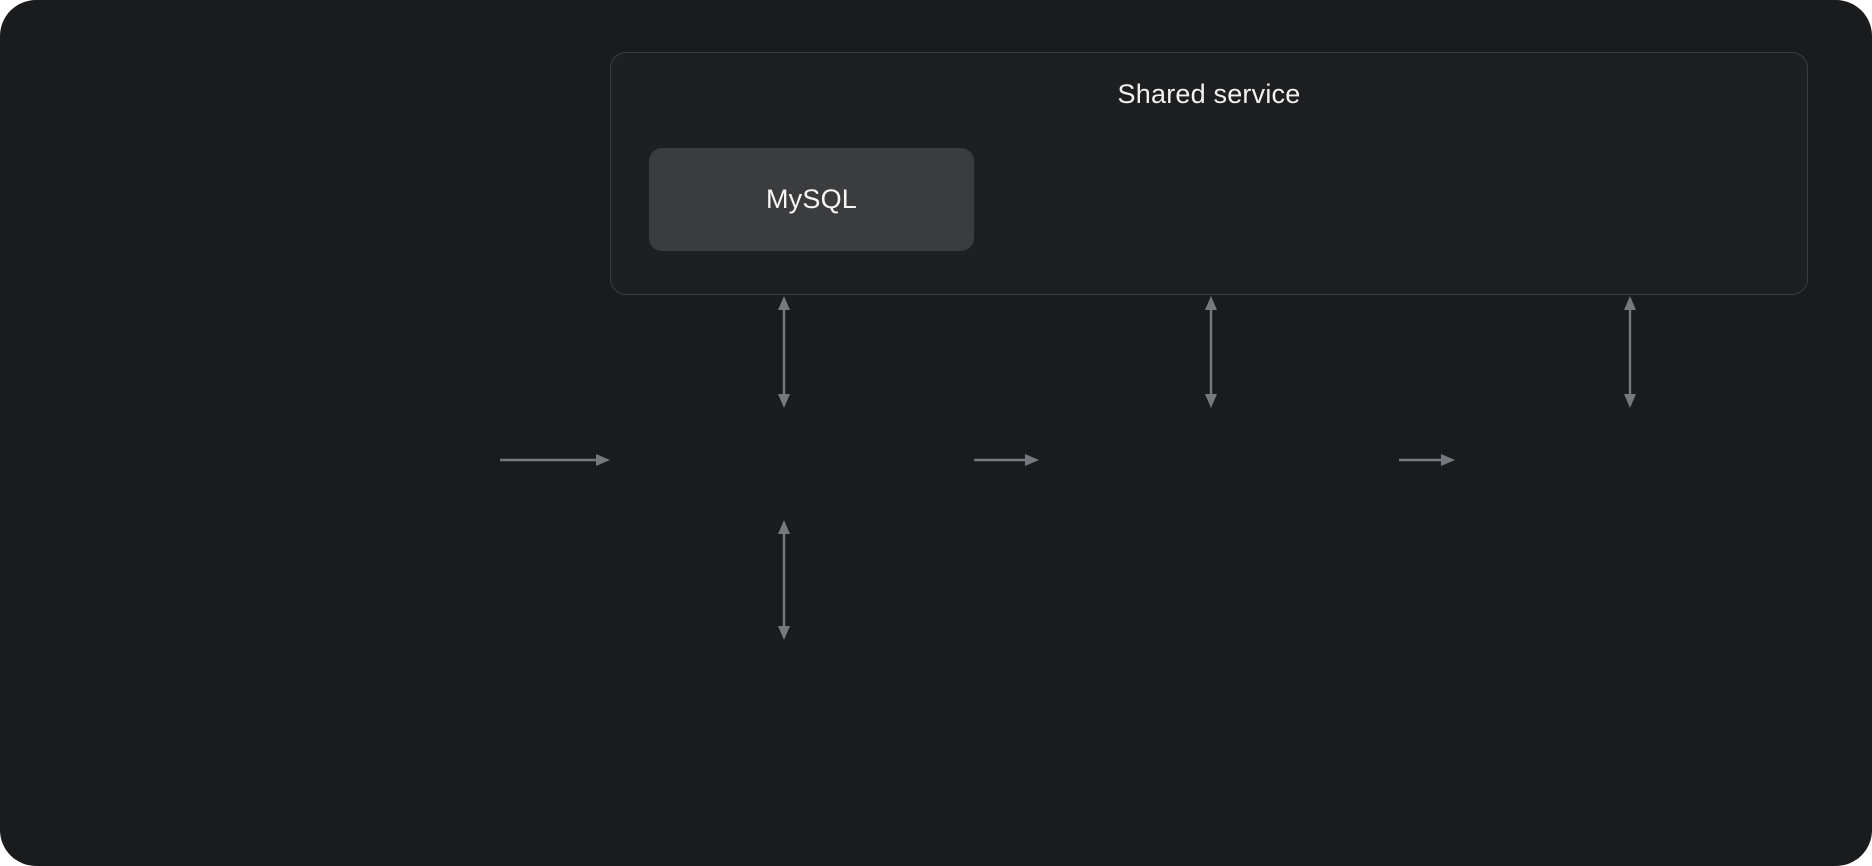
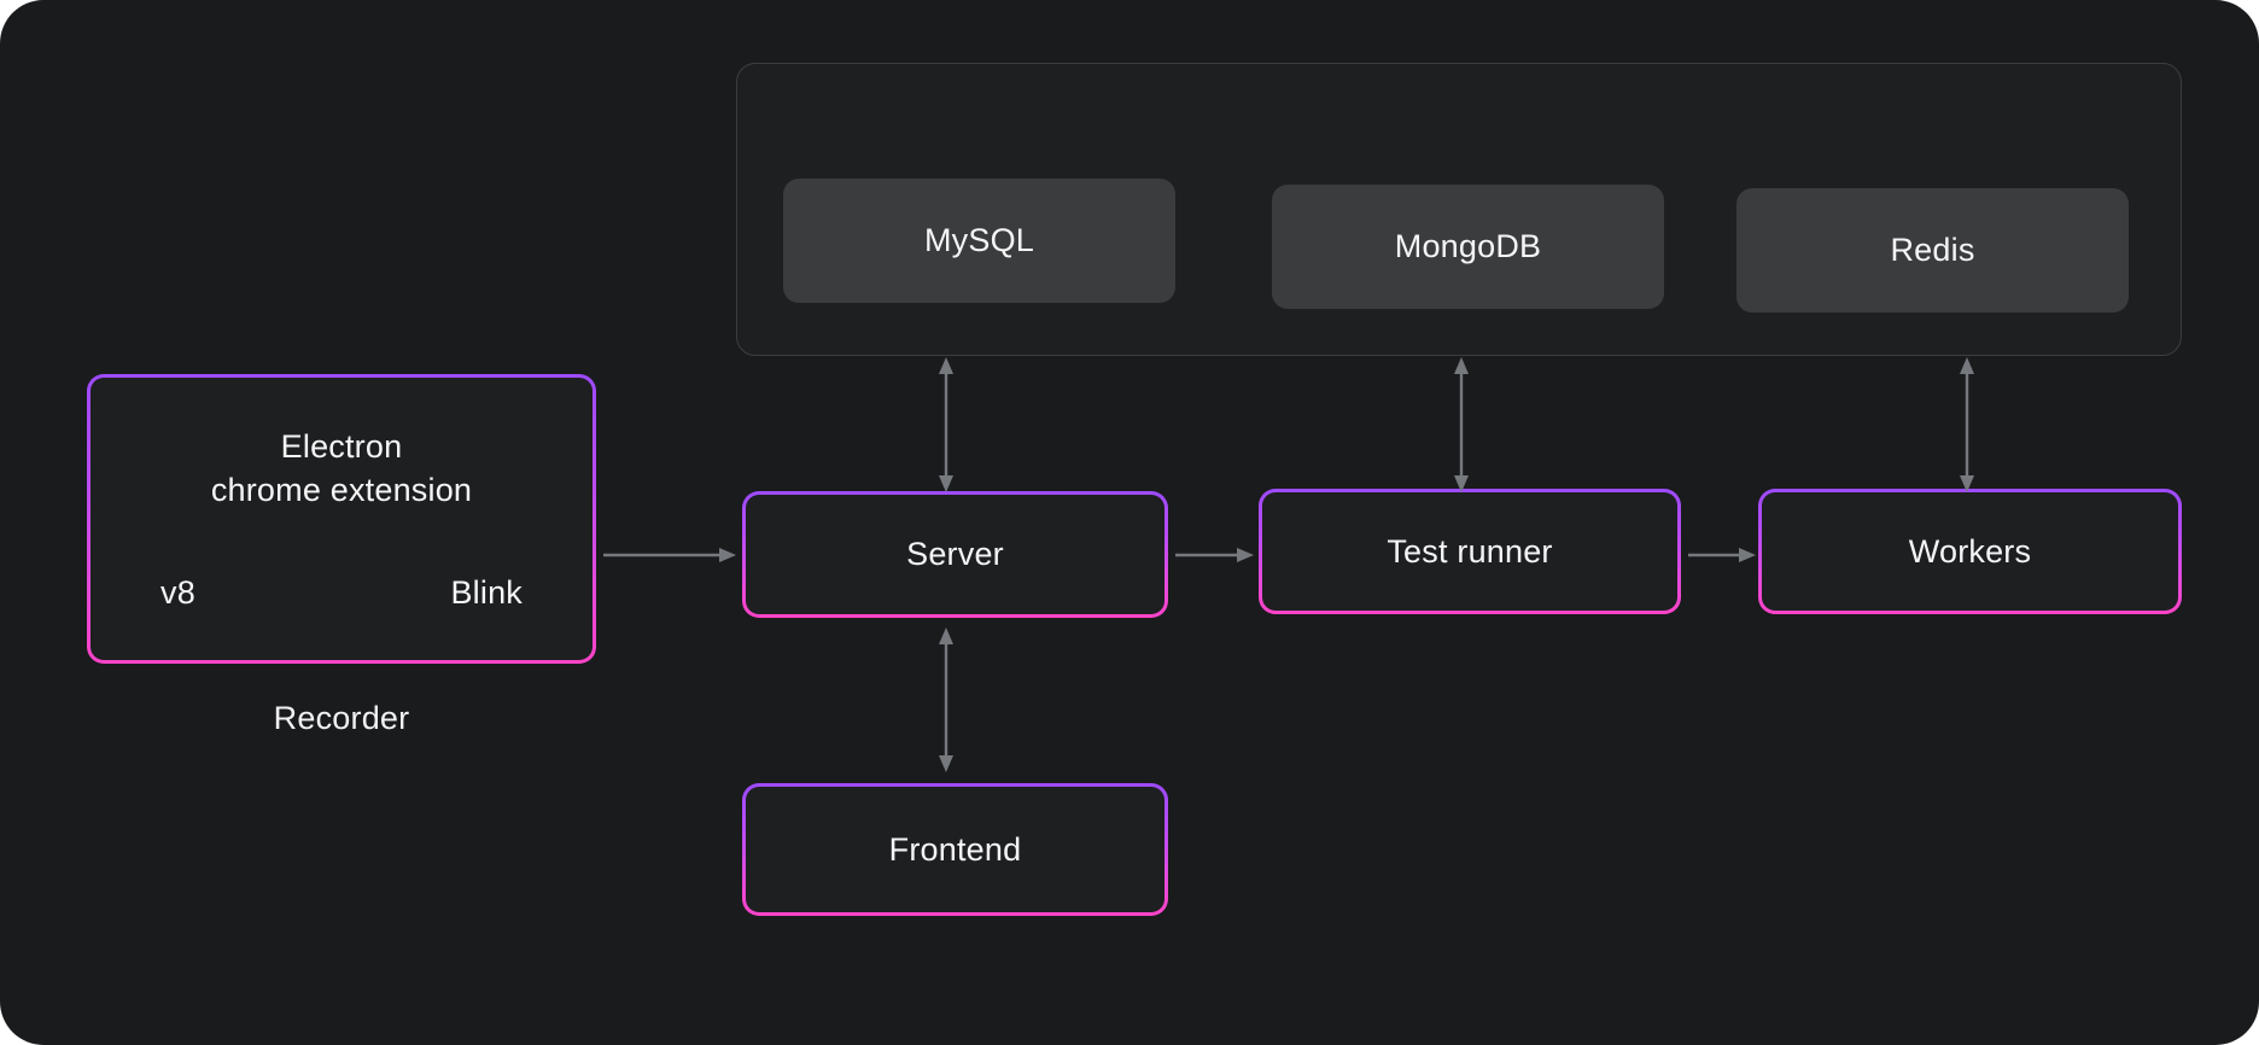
- Shared service
  MySQL
+ MongoDB
+ Redis
+ Electron
+ chrome extension
+ v8
+ Blink
+ Recorder
+ Server
+ Test runner
+ Workers
+ Frontend
